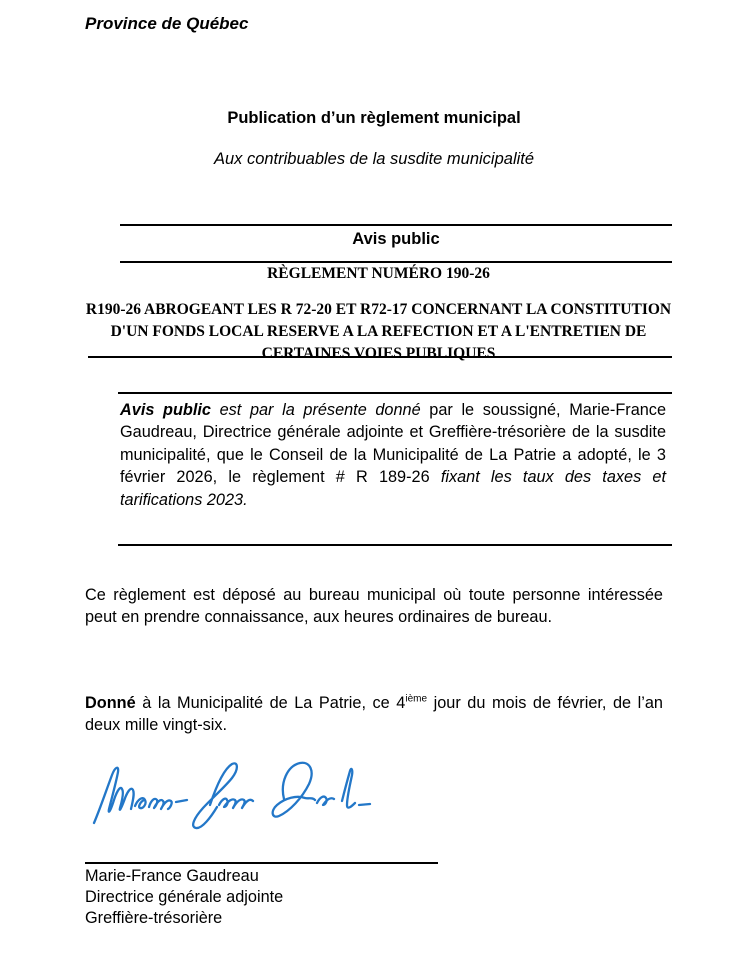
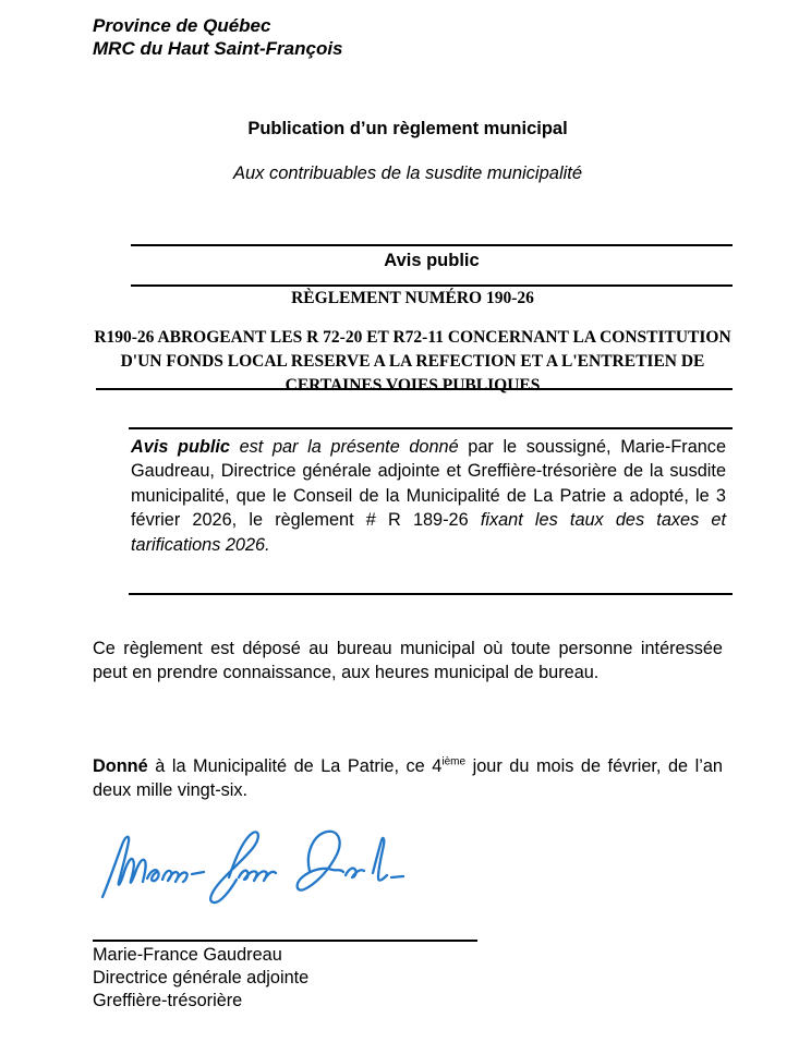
  Province de Québec
+ MRC du Haut Saint-François
  Publication d’un règlement municipal
  Aux contribuables de la susdite municipalité
  Avis public
  RÈGLEMENT NUMÉRO 190-26
- R190-26 ABROGEANT LES R 72-20 ET R72-17 CONCERNANT LA CONSTITUTION D'UN FONDS LOCAL RESERVE A LA REFECTION ET A L'ENTRETIEN DE CERTAINES VOIES PUBLIQUES
+ R190-26 ABROGEANT LES R 72-20 ET R72-11 CONCERNANT LA CONSTITUTION D'UN FONDS LOCAL RESERVE A LA REFECTION ET A L'ENTRETIEN DE CERTAINES VOIES PUBLIQUES
- Avis public est par la présente donné par le soussigné, Marie-France Gaudreau, Directrice générale adjointe et Greffière-trésorière de la susdite municipalité, que le Conseil de la Municipalité de La Patrie a adopté, le 3 février 2026, le règlement # R 189-26 fixant les taux des taxes et tarifications 2023.
+ Avis public est par la présente donné par le soussigné, Marie-France Gaudreau, Directrice générale adjointe et Greffière-trésorière de la susdite municipalité, que le Conseil de la Municipalité de La Patrie a adopté, le 3 février 2026, le règlement # R 189-26 fixant les taux des taxes et tarifications 2026.
- Ce règlement est déposé au bureau municipal où toute personne intéressée peut en prendre connaissance, aux heures ordinaires de bureau.
+ Ce règlement est déposé au bureau municipal où toute personne intéressée peut en prendre connaissance, aux heures municipal de bureau.
  Donné à la Municipalité de La Patrie, ce 4ième jour du mois de février, de l’an deux mille vingt-six.
  Marie-France Gaudreau
  Directrice générale adjointe
  Greffière-trésorière
